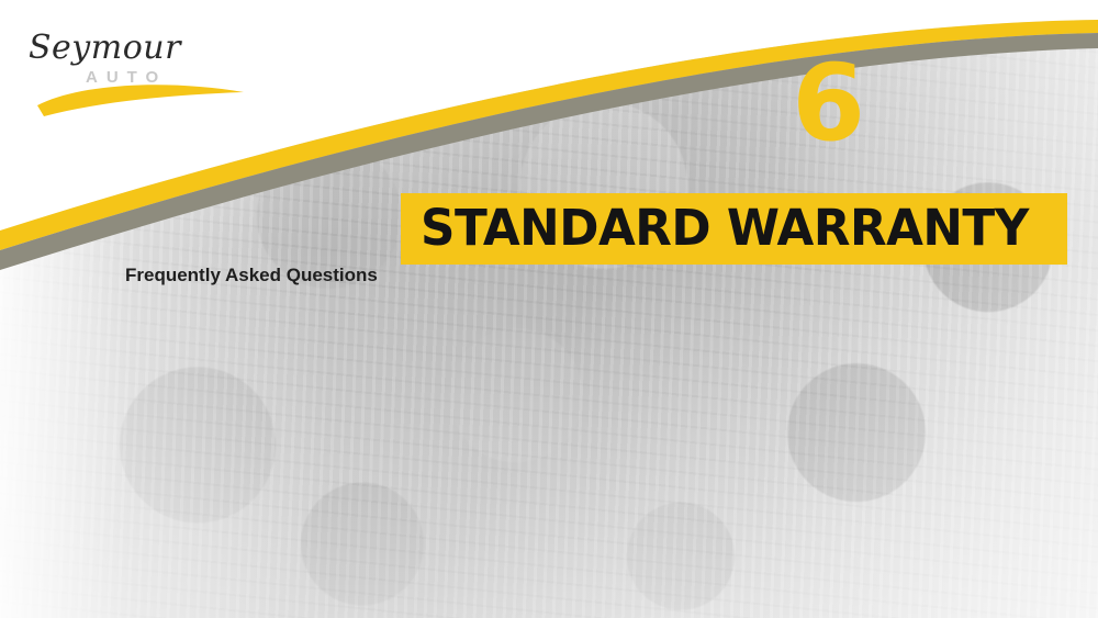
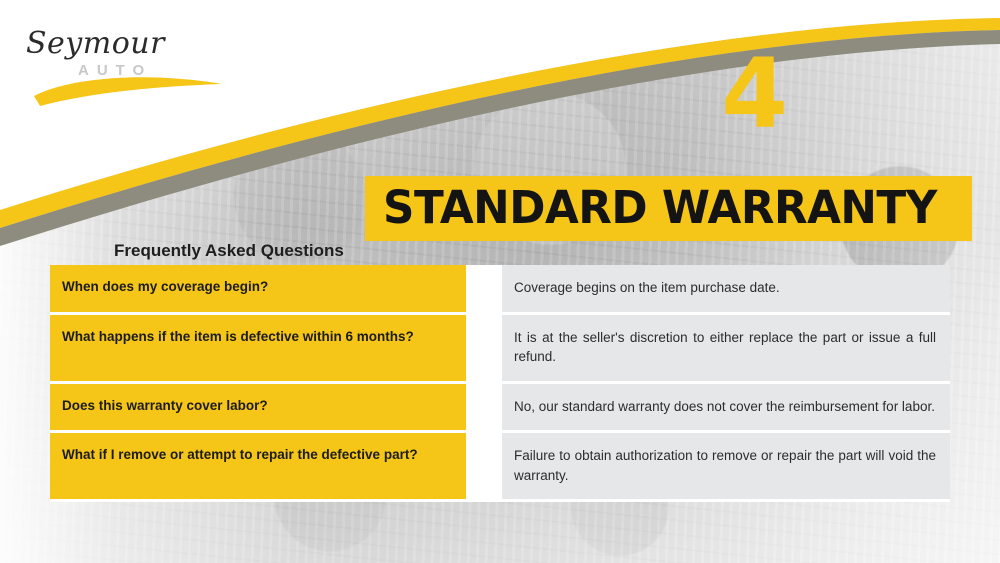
  Seymour
  AUTO
- 6
+ 4
  STANDARD WARRANTY
  Frequently Asked Questions
+ When does my coverage begin?		Coverage begins on the item purchase date.
+ What happens if the item is defective within 6 months?		It is at the seller's discretion to either replace the part or issue a full refund.
+ Does this warranty cover labor?		No, our standard warranty does not cover the reimbursement for labor.
+ What if I remove or attempt to repair the defective part?		Failure to obtain authorization to remove or repair the part will void the warranty.
